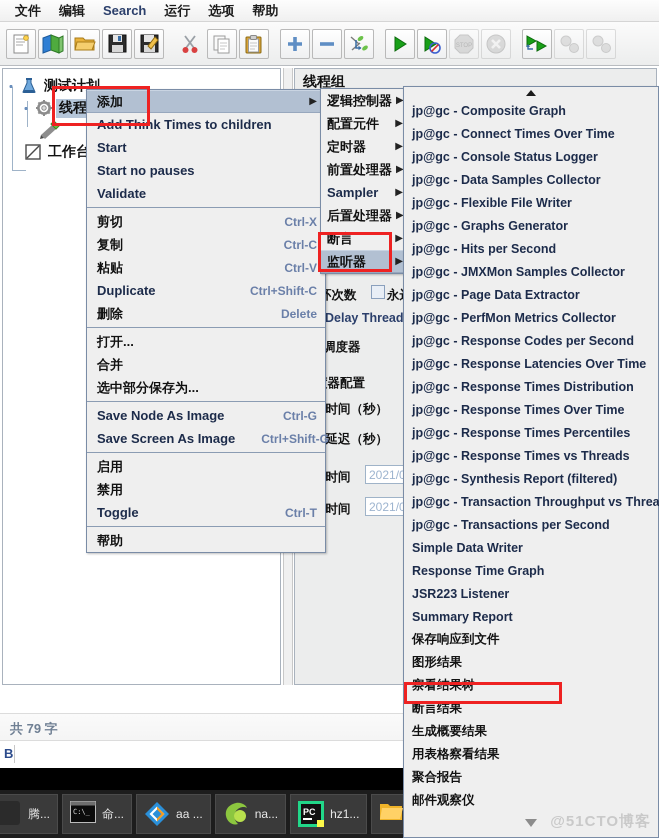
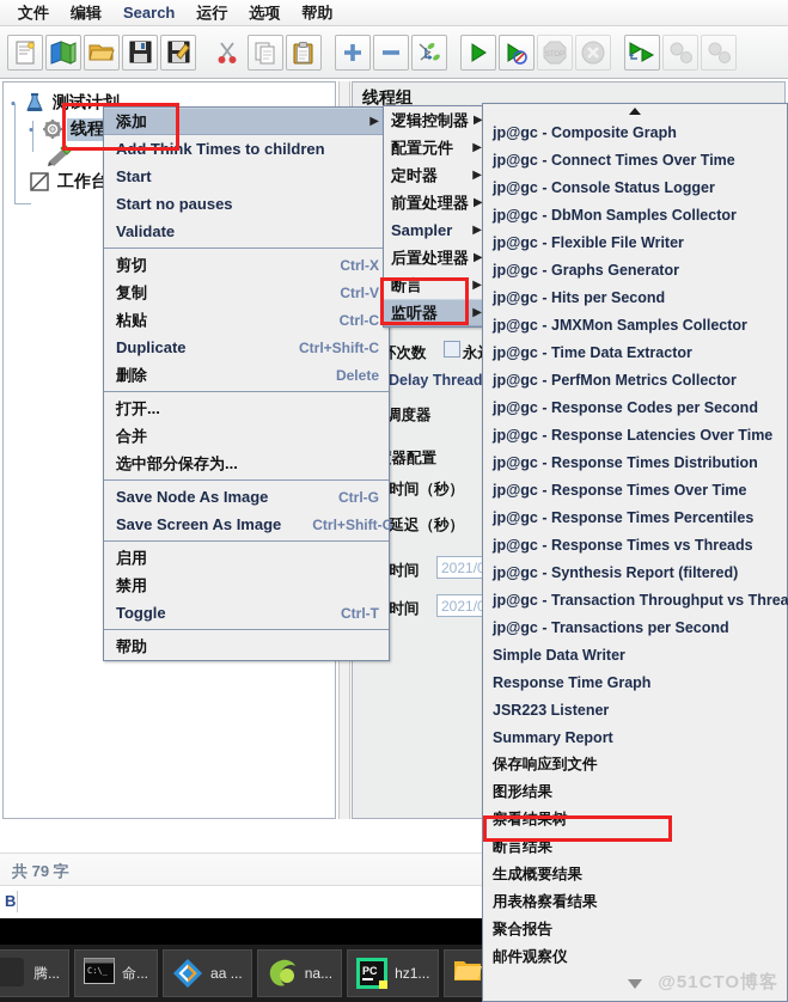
  文件
  编辑
  Search
  运行
  选项
  帮助
  测试计划
  工作台
  线程组
  Delay Thread
  调度器
  器配置
  时间（秒）
  延迟（秒）
  2021/
  2021/
  添加
  ▶
  Add Think Times to children
  Start
  Start no pauses
  Validate
  剪切
  Ctrl-X
  复制
- Ctrl-C
+ Ctrl-V
  粘贴
- Ctrl-V
+ Ctrl-C
  Duplicate
  Ctrl+Shift-C
  删除
  Delete
  打开...
  合并
  选中部分保存为...
  Save Node As Image
  Ctrl-G
  Save Screen As Image
  Ctrl+Shift-G
  启用
  禁用
  Toggle
  Ctrl-T
  帮助
  逻辑控制器
  ▶
  配置元件
  ▶
  定时器
  ▶
  前置处理器
  ▶
  Sampler
  ▶
  后置处理器
  ▶
  断言
  ▶
  监听器
  ▶
  jp@gc - Composite Graph
  jp@gc - Connect Times Over Time
  jp@gc - Console Status Logger
- jp@gc - Data Samples Collector
+ jp@gc - DbMon Samples Collector
  jp@gc - Flexible File Writer
  jp@gc - Graphs Generator
  jp@gc - Hits per Second
  jp@gc - JMXMon Samples Collector
- jp@gc - Page Data Extractor
+ jp@gc - Time Data Extractor
  jp@gc - PerfMon Metrics Collector
  jp@gc - Response Codes per Second
  jp@gc - Response Latencies Over Time
  jp@gc - Response Times Distribution
  jp@gc - Response Times Over Time
  jp@gc - Response Times Percentiles
  jp@gc - Response Times vs Threads
  jp@gc - Synthesis Report (filtered)
  jp@gc - Transaction Throughput vs Threa
  jp@gc - Transactions per Second
  Simple Data Writer
  Response Time Graph
  JSR223 Listener
  Summary Report
  保存响应到文件
  图形结果
  察看结果树
  断言结果
  生成概要结果
  用表格察看结果
  聚合报告
  邮件观察仪
  共 79 字
  B
  腾...
  C:\_
  命...
  aa ...
  na...
  PC
  hz1...
  @51CTO博客
